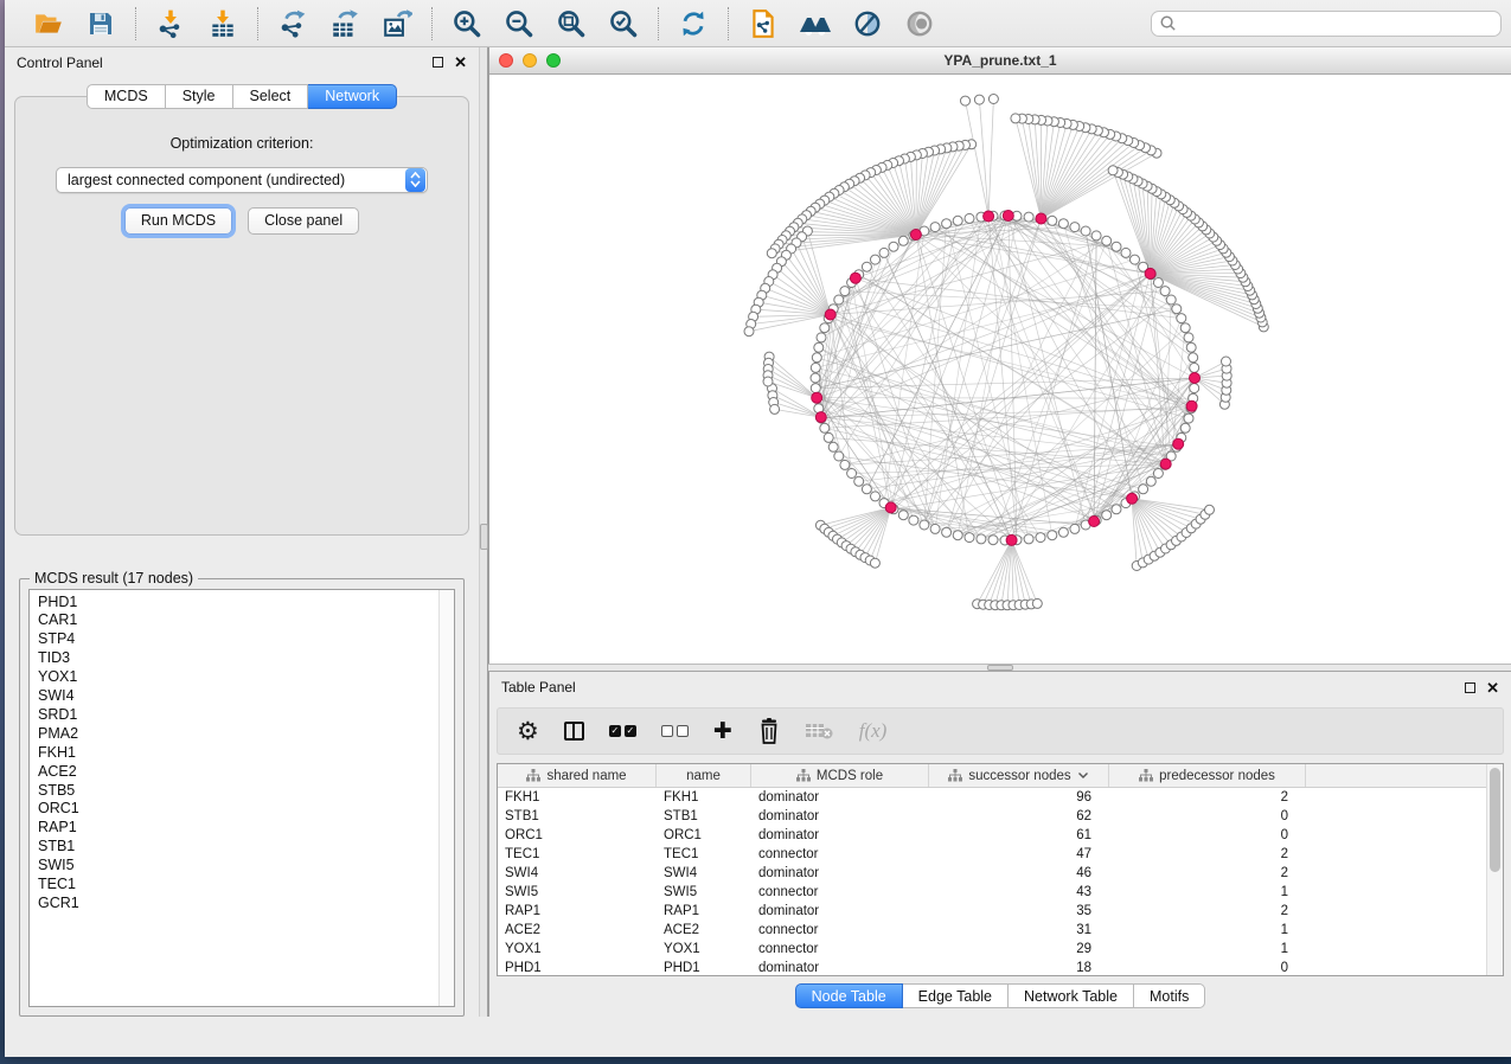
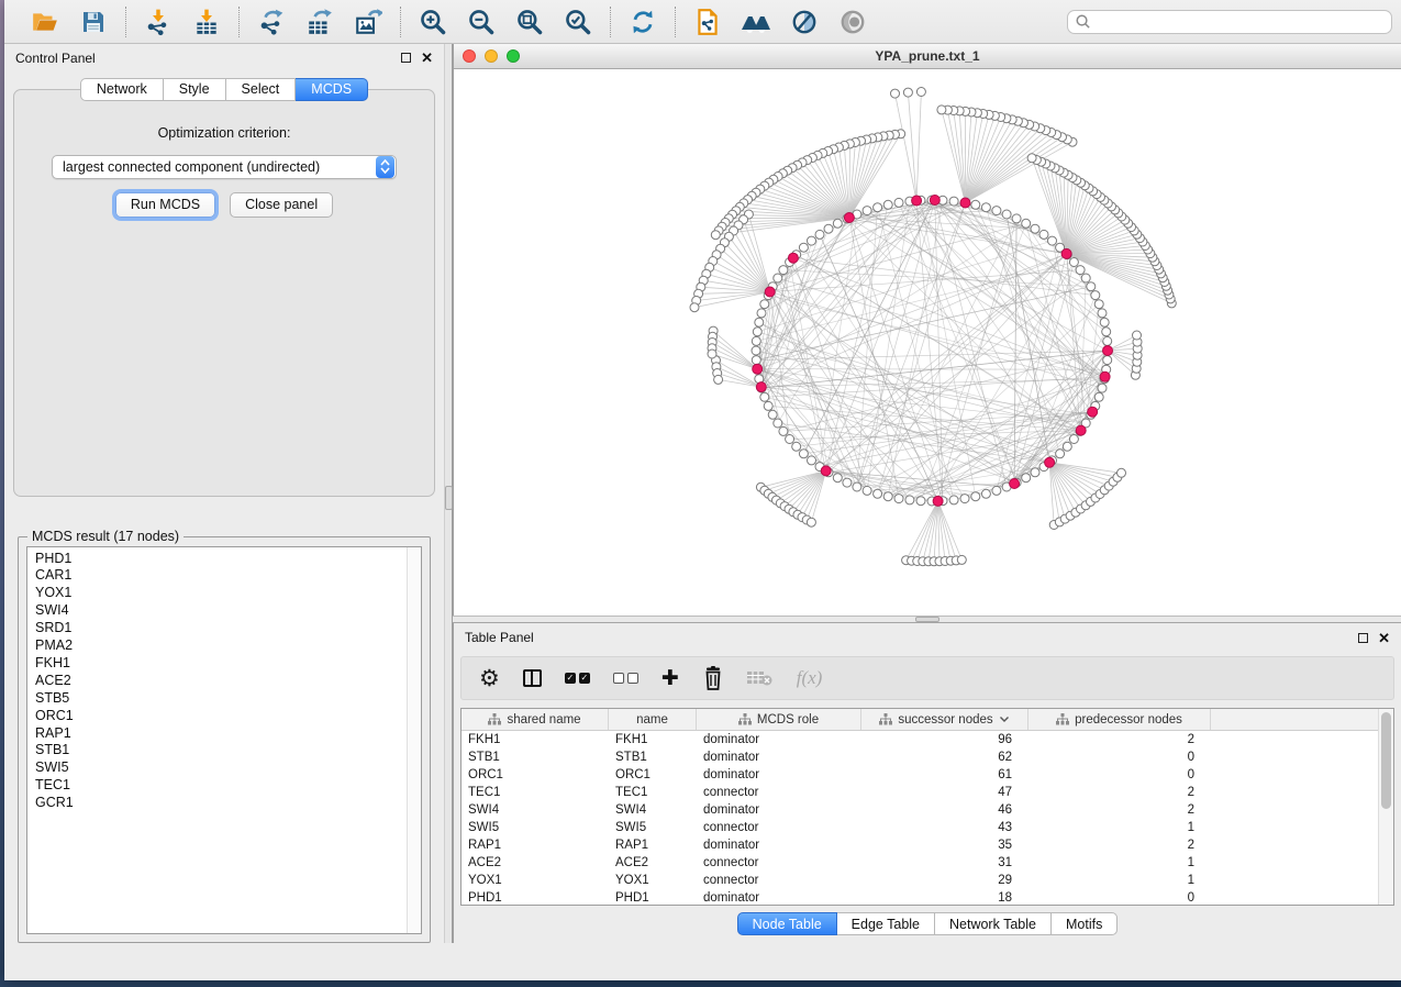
  Control Panel
  ✕
- MCDS
+ Network
  Style
  Select
- Network
+ MCDS
  Optimization criterion:
  largest connected component (undirected)
  Run MCDS
  Close panel
  MCDS result (17 nodes)
  PHD1
  CAR1
- STP4
- TID3
  YOX1
  SWI4
  SRD1
  PMA2
  FKH1
  ACE2
  STB5
  ORC1
  RAP1
  STB1
  SWI5
  TEC1
  GCR1
  YPA_prune.txt_1
  Table Panel
  ✕
  ⚙
  ✓
  ✓
  ✚
  f(x)
  shared name
  name
  MCDS role
  successor nodes
  predecessor nodes
  FKH1
  FKH1
  dominator
  96
  2
  STB1
  STB1
  dominator
  62
  0
  ORC1
  ORC1
  dominator
  61
  0
  TEC1
  TEC1
  connector
  47
  2
  SWI4
  SWI4
  dominator
  46
  2
  SWI5
  SWI5
  connector
  43
  1
  RAP1
  RAP1
  dominator
  35
  2
  ACE2
  ACE2
  connector
  31
  1
  YOX1
  YOX1
  connector
  29
  1
  PHD1
  PHD1
  dominator
  18
  0
  Node Table
  Edge Table
  Network Table
  Motifs
